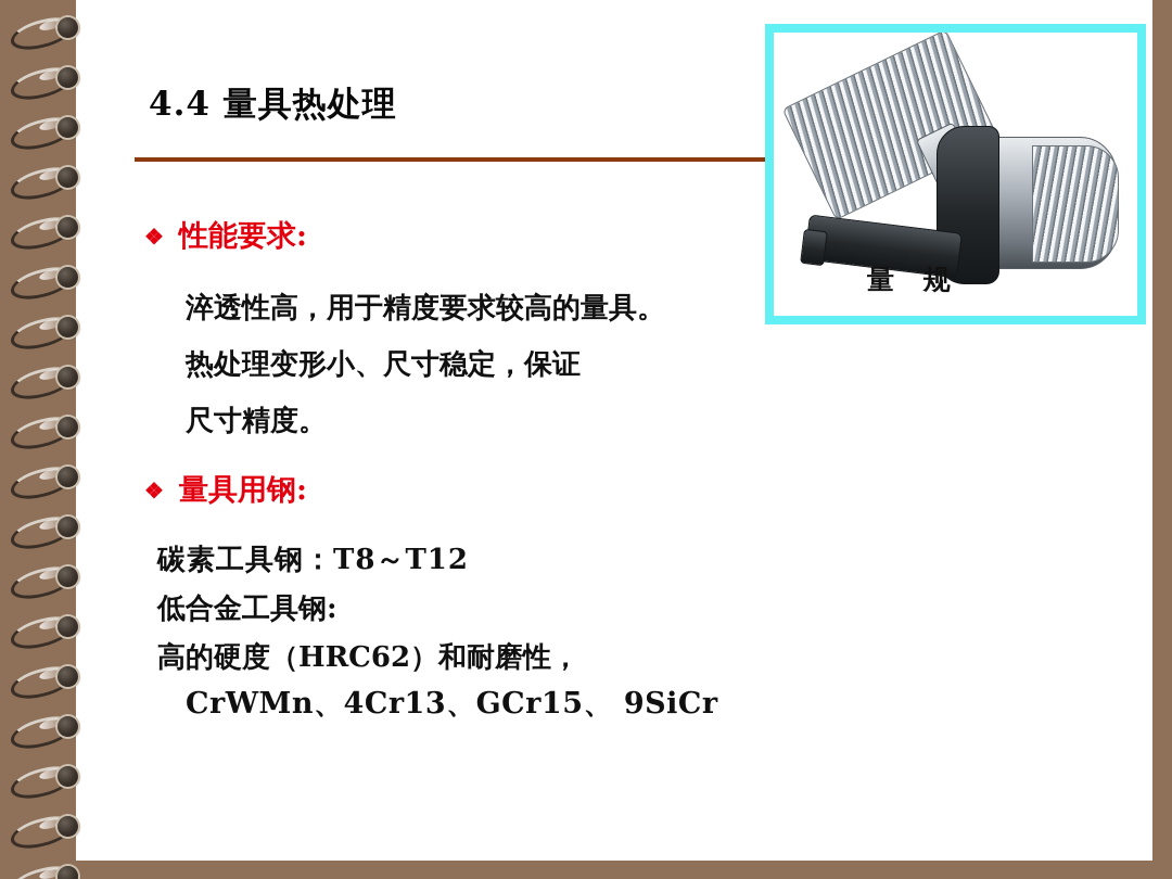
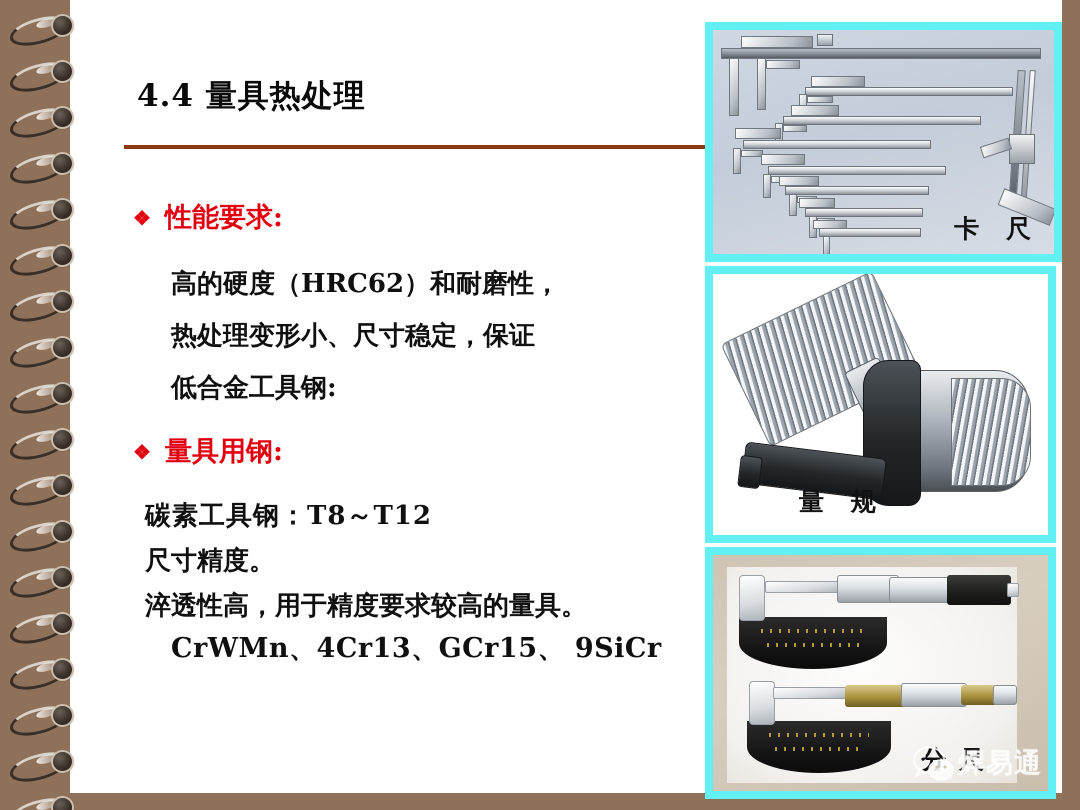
  4.4 量具热处理
  ❖
  性能要求:
- 淬透性高，用于精度要求较高的量具。
+ 高的硬度（HRC62）和耐磨性，
  热处理变形小、尺寸稳定，保证
- 尺寸精度。
+ 低合金工具钢:
  ❖
  量具用钢:
  碳素工具钢：T8～T12
- 低合金工具钢:
+ 尺寸精度。
- 高的硬度（HRC62）和耐磨性，
+ 淬透性高，用于精度要求较高的量具。
  CrWMn、4Cr13、GCr15、 9SiCr
+ 卡 尺
  量 规
+ 分 尺
+ 焊易通
